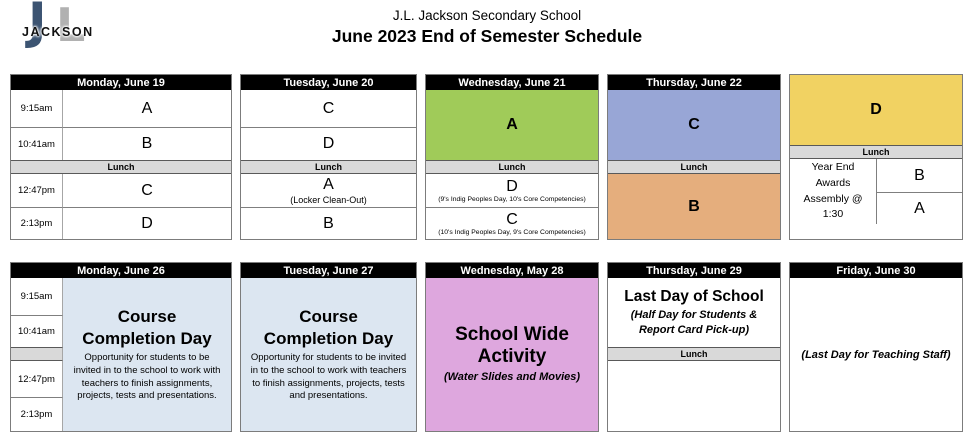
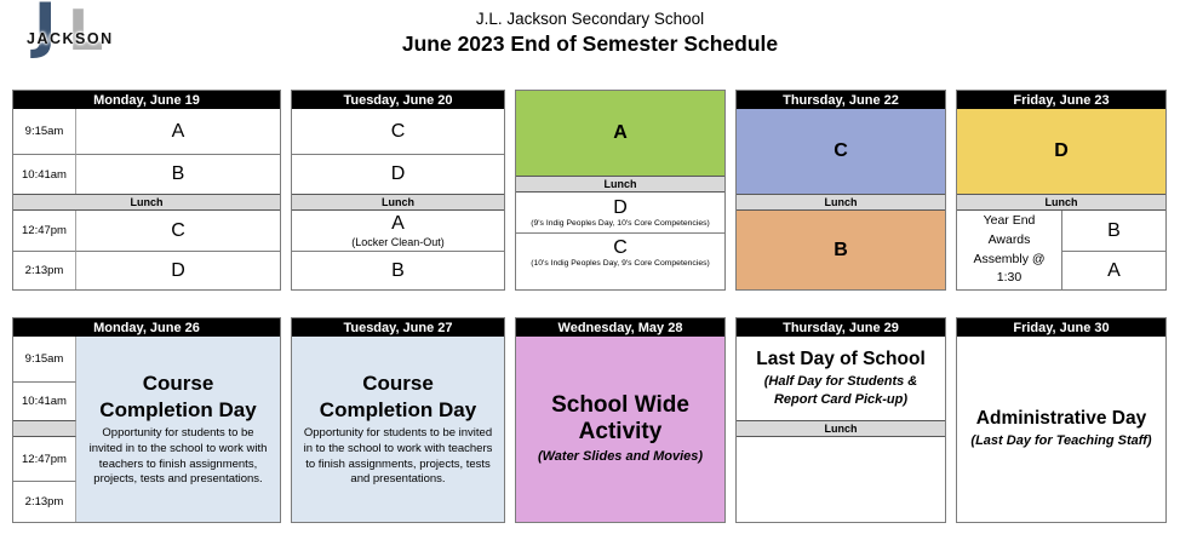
  L
  J
  JACKSON
  J.L. Jackson Secondary School
  June 2023 End of Semester Schedule
  Monday, June 19
  9:15am
  A
  10:41am
  B
  Lunch
  12:47pm
  C
  2:13pm
  D
  Tuesday, June 20
  C
  D
  Lunch
  A
  (Locker Clean-Out)
  B
- Wednesday, June 21
  A
  Lunch
  D
  C
  Thursday, June 22
  C
  Lunch
  B
+ Friday, June 23
  D
  Lunch
  Year End Awards Assembly @ 1:30
  B
  A
  Monday, June 26
  9:15am
  10:41am
  12:47pm
  2:13pm
  Course Completion Day
  Opportunity for students to be invited in to the school to work with teachers to finish assignments, projects, tests and presentations.
  Tuesday, June 27
  Course Completion Day
  Opportunity for students to be invited in to the school to work with teachers to finish assignments, projects, tests and presentations.
  Wednesday, May 28
  School Wide Activity
  (Water Slides and Movies)
  Thursday, June 29
  Last Day of School
  (Half Day for Students & Report Card Pick-up)
  Lunch
  Friday, June 30
+ Administrative Day
  (Last Day for Teaching Staff)
